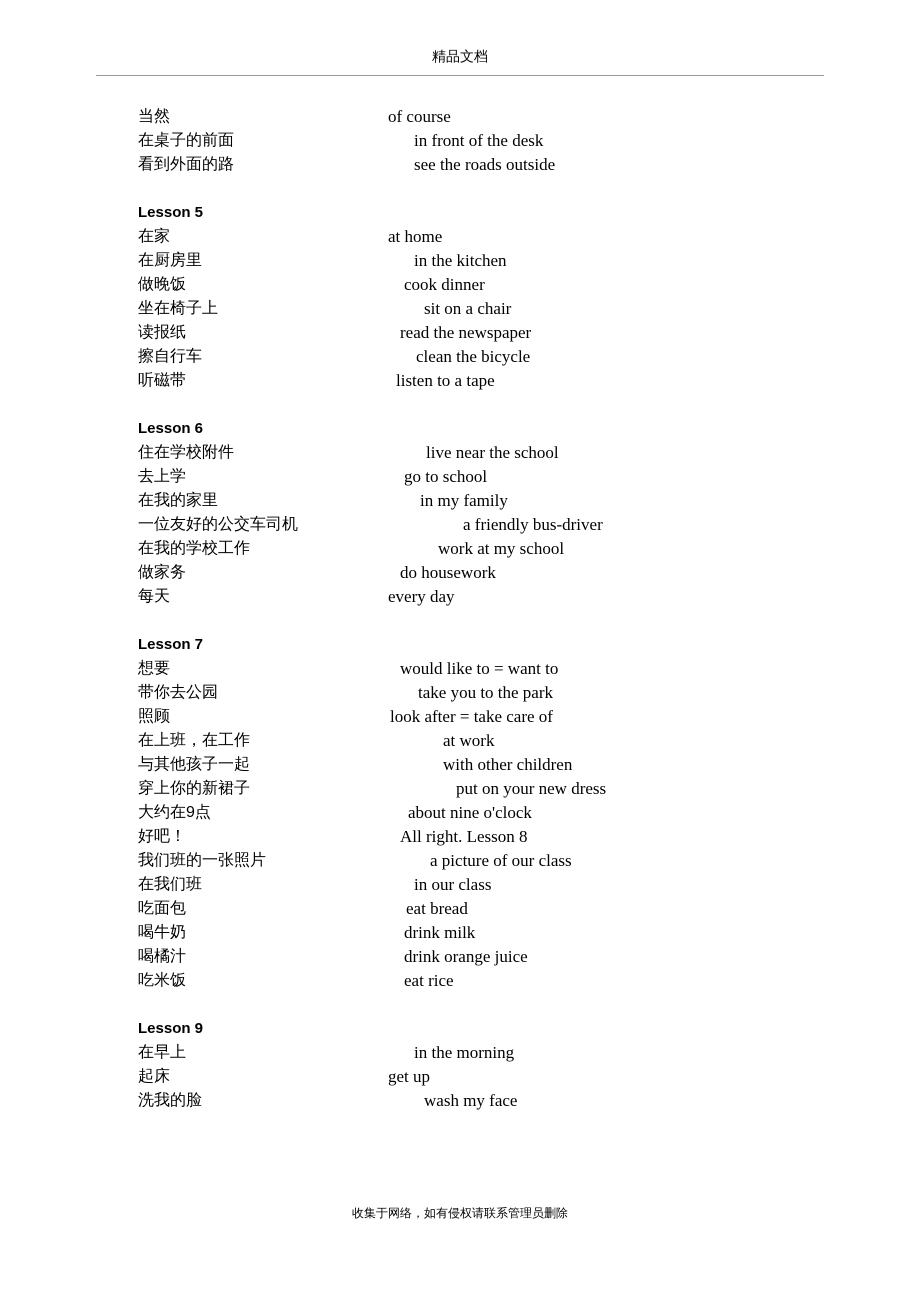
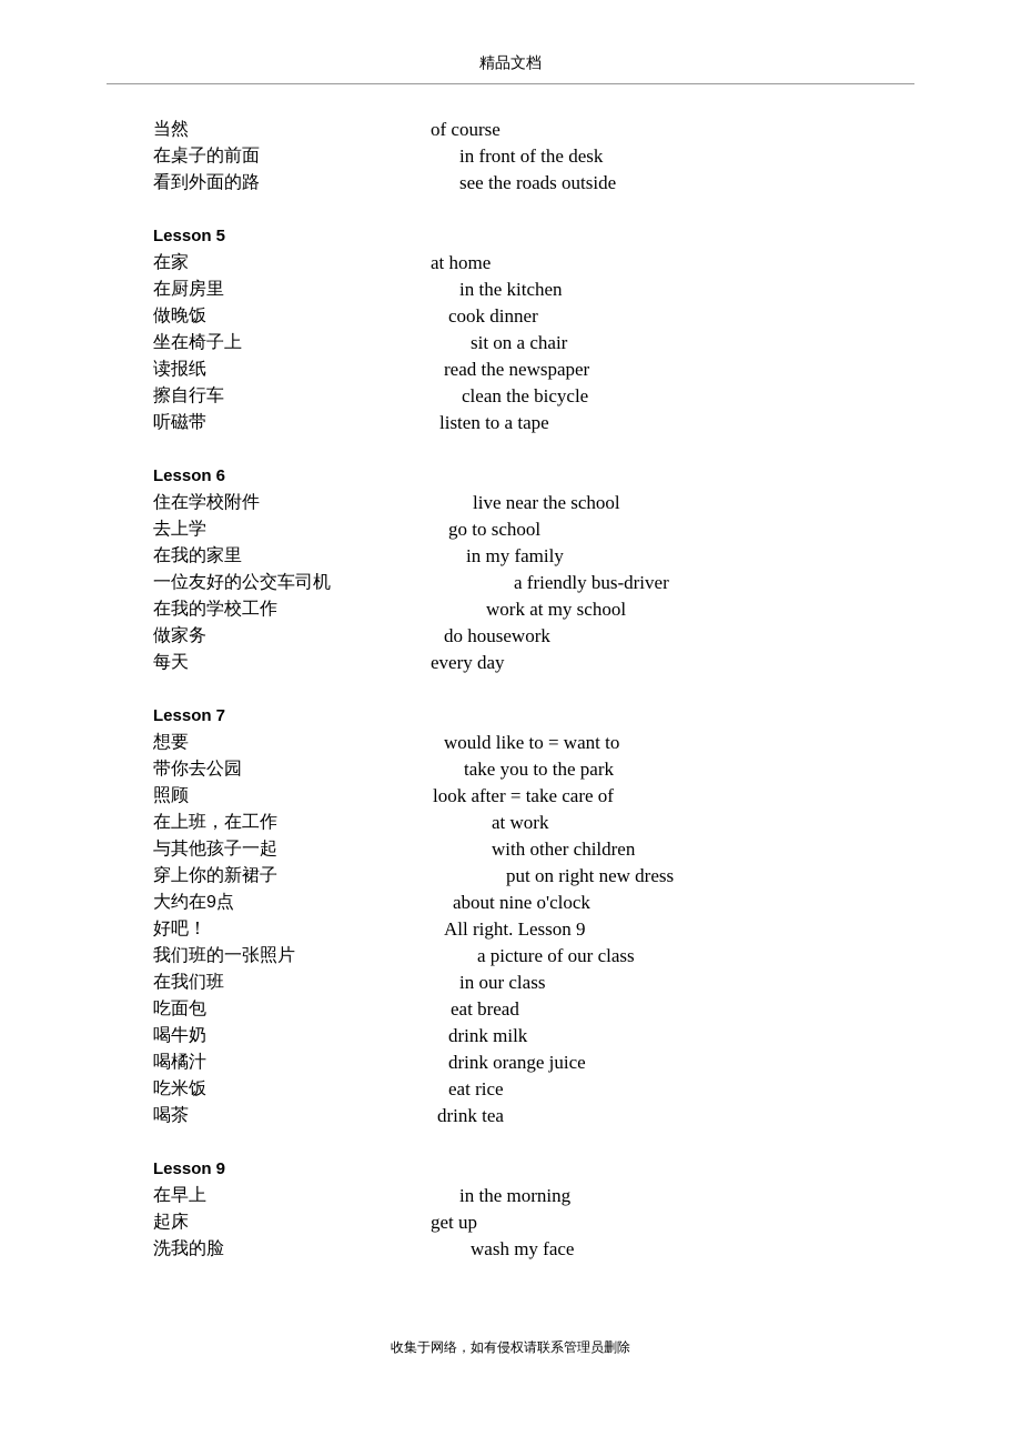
  精品文档
  当然 of course
  在桌子的前面 in front of the desk
  看到外面的路 see the roads outside
  Lesson 5
  在家 at home
  在厨房里 in the kitchen
  做晚饭 cook dinner
  坐在椅子上 sit on a chair
  读报纸 read the newspaper
  擦自行车 clean the bicycle
  听磁带 listen to a tape
  Lesson 6
  住在学校附件 live near the school
  去上学 go to school
  在我的家里 in my family
  一位友好的公交车司机 a friendly bus-driver
  在我的学校工作 work at my school
  做家务 do housework
  每天 every day
  Lesson 7
  想要 would like to = want to
  带你去公园 take you to the park
  照顾 look after = take care of
  在上班，在工作 at work
  与其他孩子一起 with other children
- 穿上你的新裙子 put on your new dress
+ 穿上你的新裙子 put on right new dress
  大约在9点 about nine o'clock
- 好吧！ All right. Lesson 8
+ 好吧！ All right. Lesson 9
  我们班的一张照片 a picture of our class
  在我们班 in our class
  吃面包 eat bread
  喝牛奶 drink milk
  喝橘汁 drink orange juice
  吃米饭 eat rice
+ 喝茶 drink tea
  Lesson 9
  在早上 in the morning
  起床 get up
  洗我的脸 wash my face
  收集于网络，如有侵权请联系管理员删除
